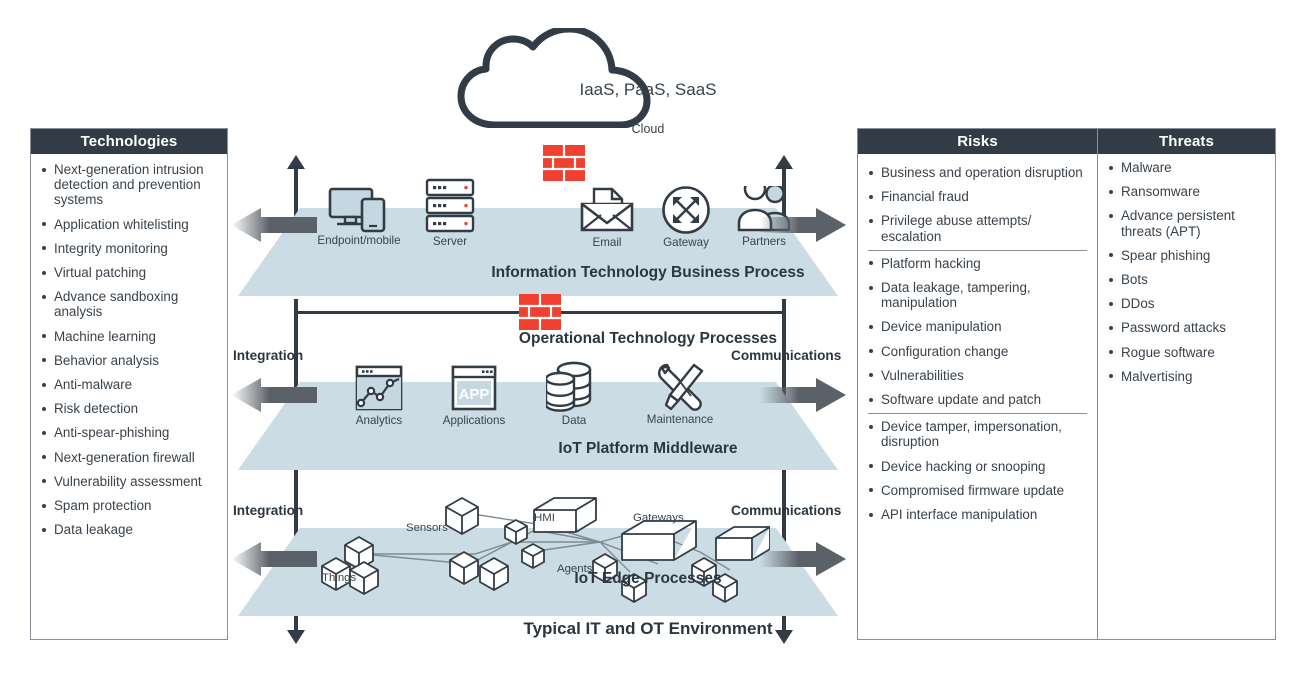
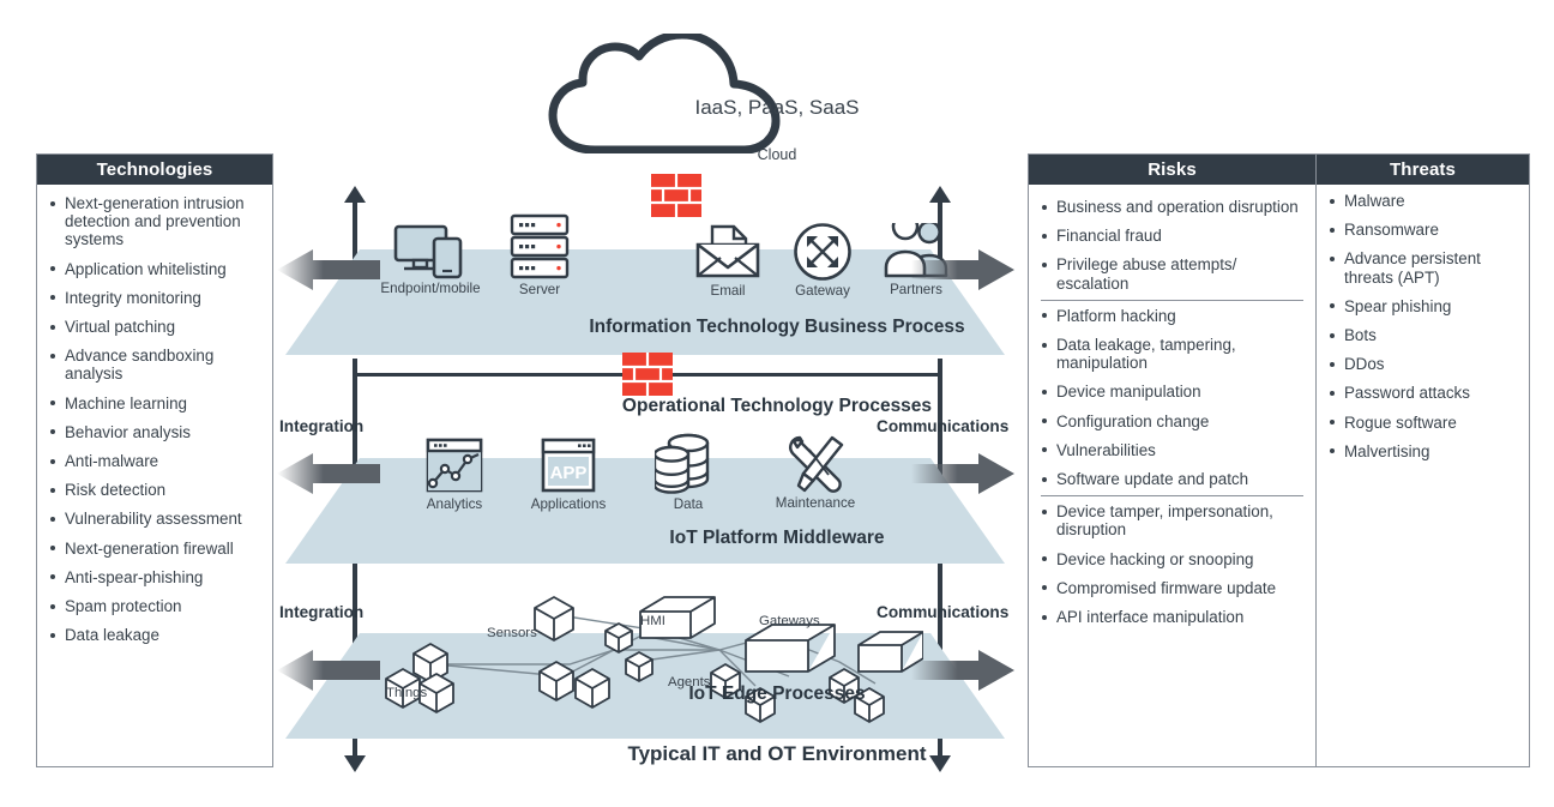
  IaaS, PaaS, SaaS
  Cloud
  Endpoint/mobile
  Server
  Email
  Gateway
  Partners
  Information Technology Business Process
  Operational Technology Processes
  Analytics
  APP
  Applications
  Data
  Maintenance
  IoT Platform Middleware
  Sensors
  HMI
  Gateways
  Agents
  Things
  IoT Edge Processes
  Typical IT and OT Environment
  Integration
  Integration
  Communications
  Communications
  Technologies
  Next-generation intrusion detection and prevention systems
  Application whitelisting
  Integrity monitoring
  Virtual patching
  Advance sandboxing analysis
  Machine learning
  Behavior analysis
  Anti-malware
  Risk detection
- Anti-spear-phishing
+ Vulnerability assessment
  Next-generation firewall
- Vulnerability assessment
+ Anti-spear-phishing
  Spam protection
  Data leakage
  Risks
  Business and operation disruption
  Financial fraud
  Privilege abuse attempts/ escalation
  Platform hacking
  Data leakage, tampering, manipulation
  Device manipulation
  Configuration change
  Vulnerabilities
  Software update and patch
  Device tamper, impersonation, disruption
  Device hacking or snooping
  Compromised firmware update
  API interface manipulation
  Threats
  Malware
  Ransomware
  Advance persistent threats (APT)
  Spear phishing
  Bots
  DDos
  Password attacks
  Rogue software
  Malvertising
